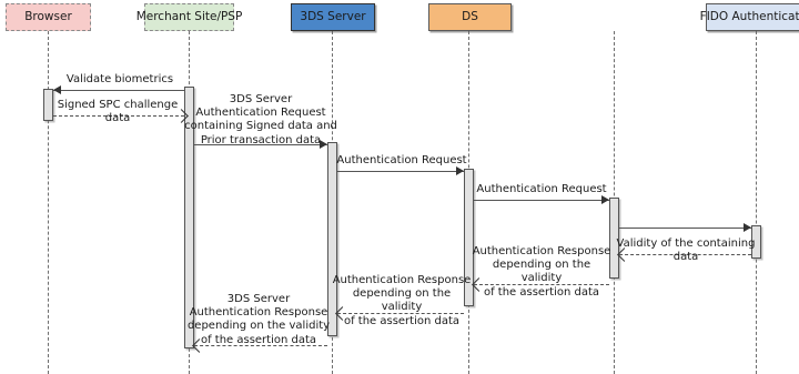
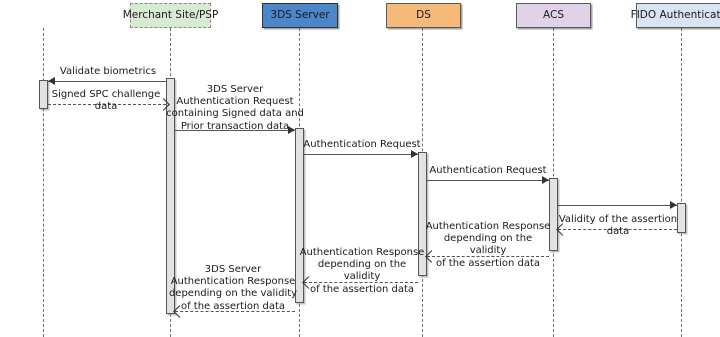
  Validate biometrics
  Signed SPC challenge data
  3DS Server
  Authentication Request
  containing Signed data and
  Prior transaction data
  Authentication Request
  Authentication Request
- Validity of the containing data
+ Validity of the assertion data
  Authentication Response
  depending on the validity
  of the assertion data
  Authentication Response
  depending on the validity
  of the assertion data
  3DS Server
  Authentication Response
  depending on the validity
  of the assertion data
- Browser
  Merchant Site/PSP
  3DS Server
  DS
+ ACS
  FIDO Authenticat
